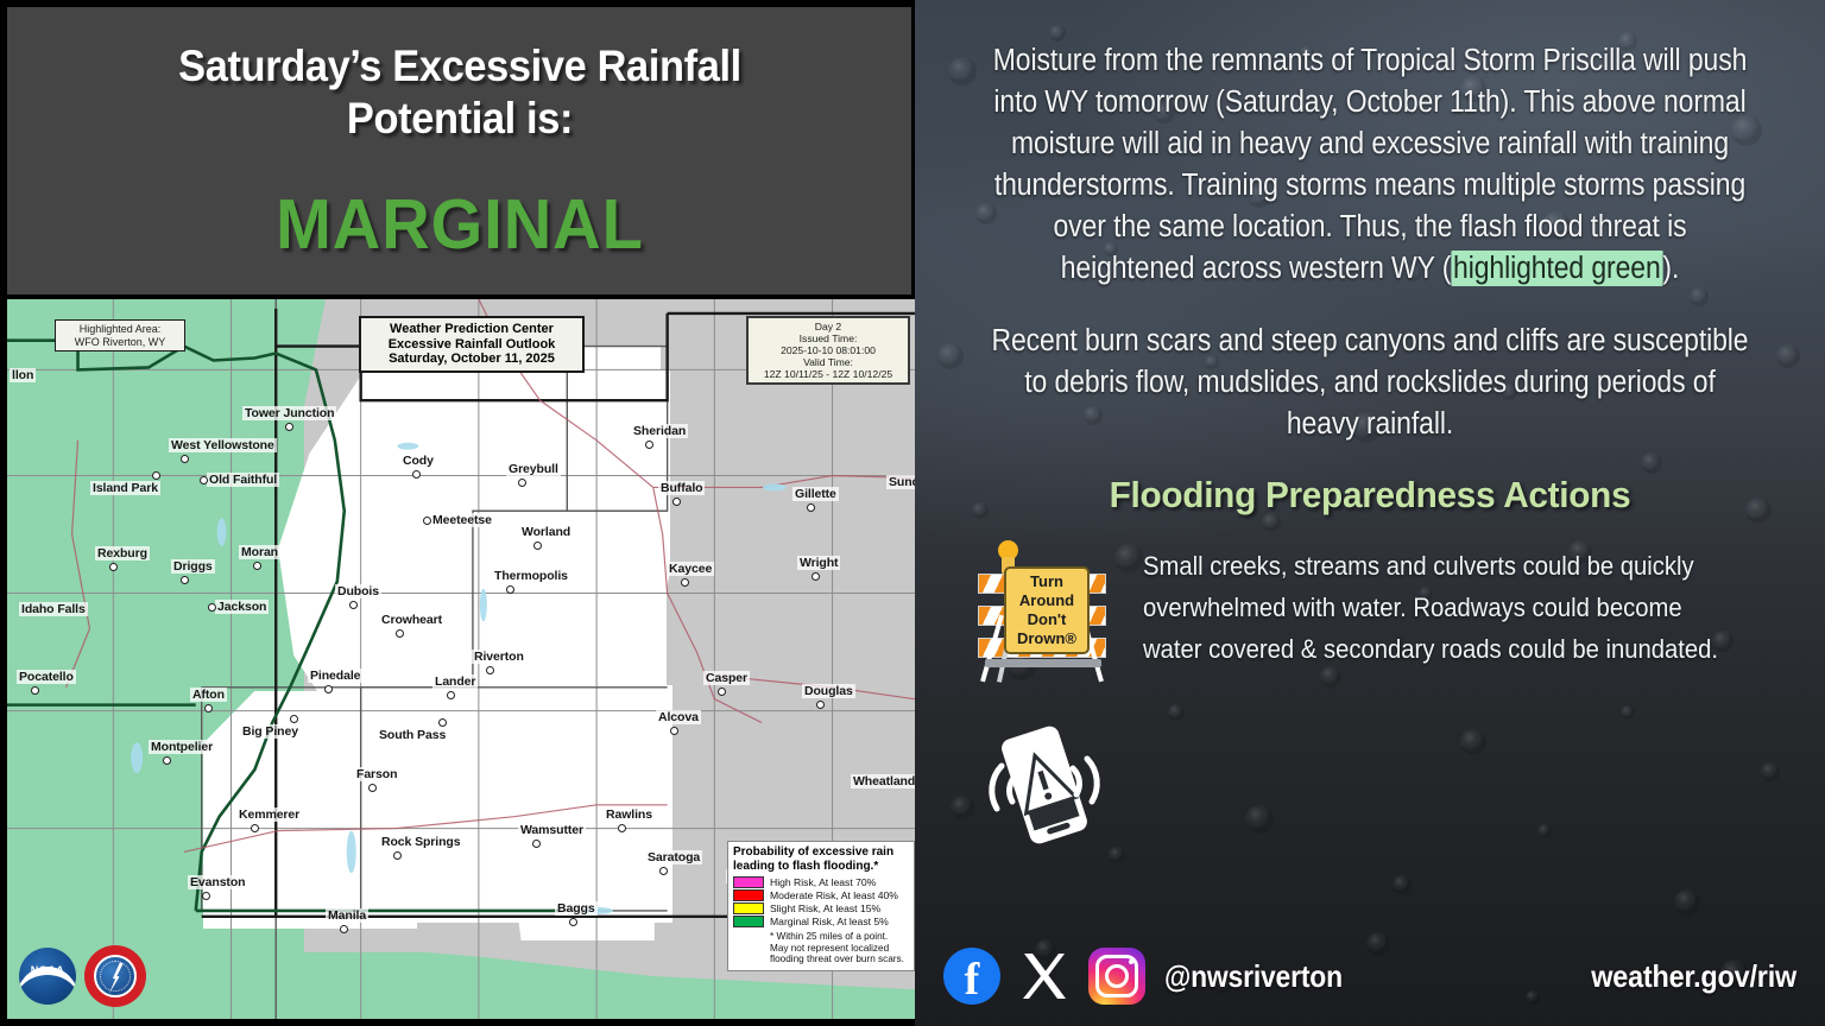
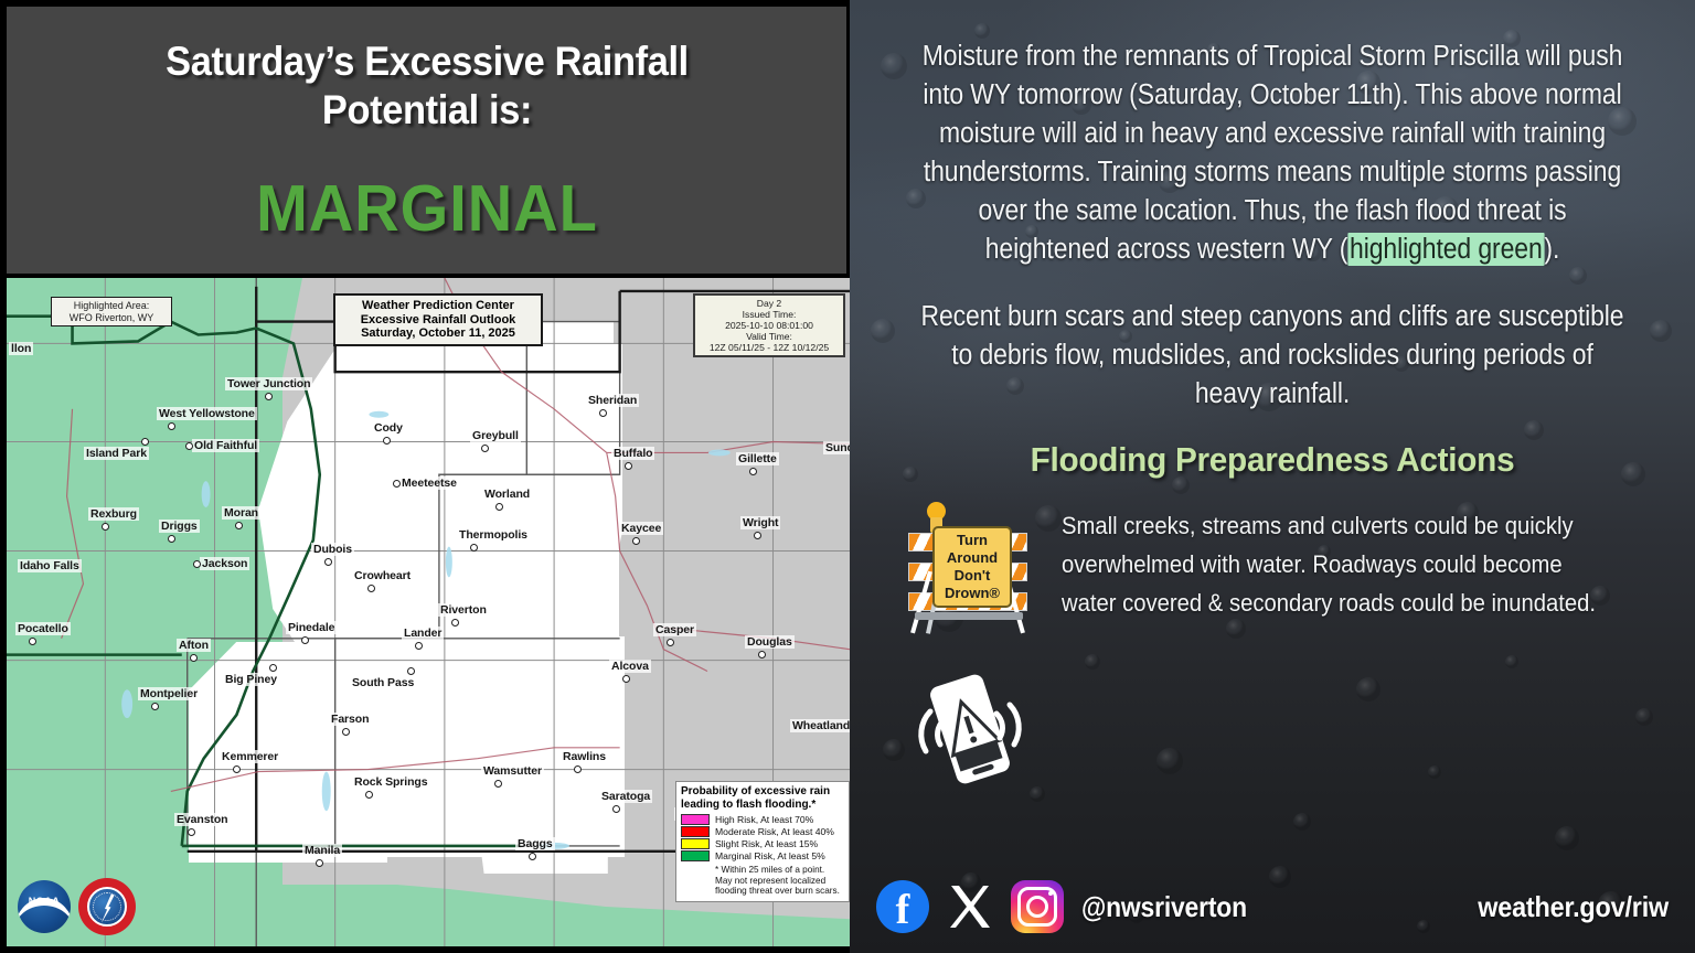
  Saturday’s Excessive Rainfall
  Potential is:
  MARGINAL
  Highlighted Area:
  WFO Riverton, WY
  Weather Prediction Center
  Excessive Rainfall Outlook
  Saturday, October 11, 2025
  Day 2
  Issued Time:
  2025-10-10 08:01:00
  Valid Time:
- 12Z 10/11/25 - 12Z 10/12/25
+ 12Z 05/11/25 - 12Z 10/12/25
  llon
  Tower Junction
  West Yellowstone
  Old Faithful
  Island Park
  Cody
  Greybull
  Sheridan
  Buffalo
  Gillette
  Sun
  Meeteetse
  Worland
  Wright
  Moran
  Rexburg
  Driggs
  Thermopolis
  Kaycee
  Dubois
  Jackson
  Idaho Falls
  Crowheart
  Riverton
  Casper
  Pocatello
  Pinedale
  Lander
  Douglas
  Afton
  Alcova
  Big Piney
  South Pass
  Montpelier
  Farson
  Wheatland
  Kemmerer
  Rawlins
  Wamsutter
  Rock Springs
  Saratoga
  Evanston
  Baggs
  Manila
  Probability of excessive rain
  leading to flash flooding.*
  High Risk, At least 70%
  Moderate Risk, At least 40%
  Slight Risk, At least 15%
  Marginal Risk, At least 5%
  * Within 25 miles of a point.
  May not represent localized
  flooding threat over burn scars.
  NOAA
  Moisture from the remnants of Tropical Storm Priscilla will push into WY tomorrow (Saturday, October 11th). This above normal moisture will aid in heavy and excessive rainfall with training thunderstorms. Training storms means multiple storms passing over the same location. Thus, the flash flood threat is heightened across western WY (highlighted green).
  Recent burn scars and steep canyons and cliffs are susceptible to debris flow, mudslides, and rockslides during periods of heavy rainfall.
  Flooding Preparedness Actions
  Turn
  Around
  Don't
  Drown®
  Small creeks, streams and culverts could be quickly overwhelmed with water. Roadways could become water covered & secondary roads could be inundated.
  f
  @nwsriverton
  weather.gov/riw
